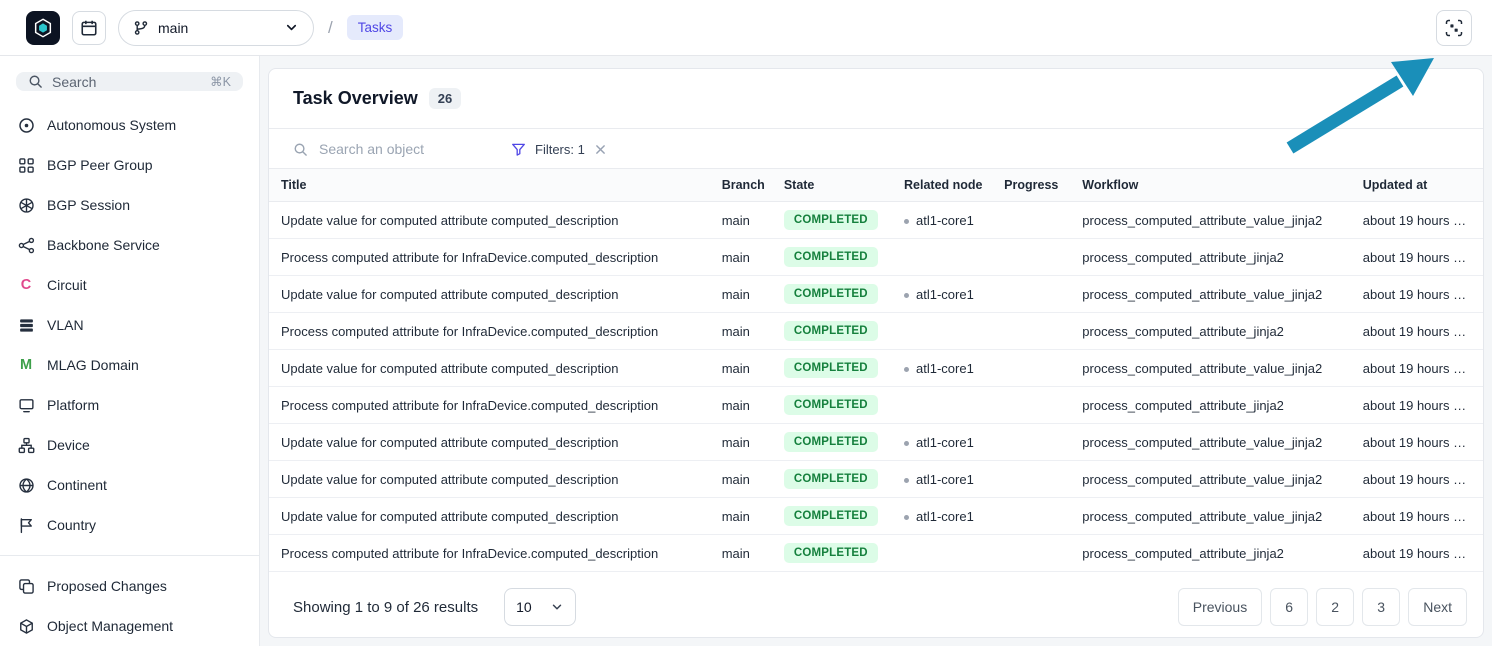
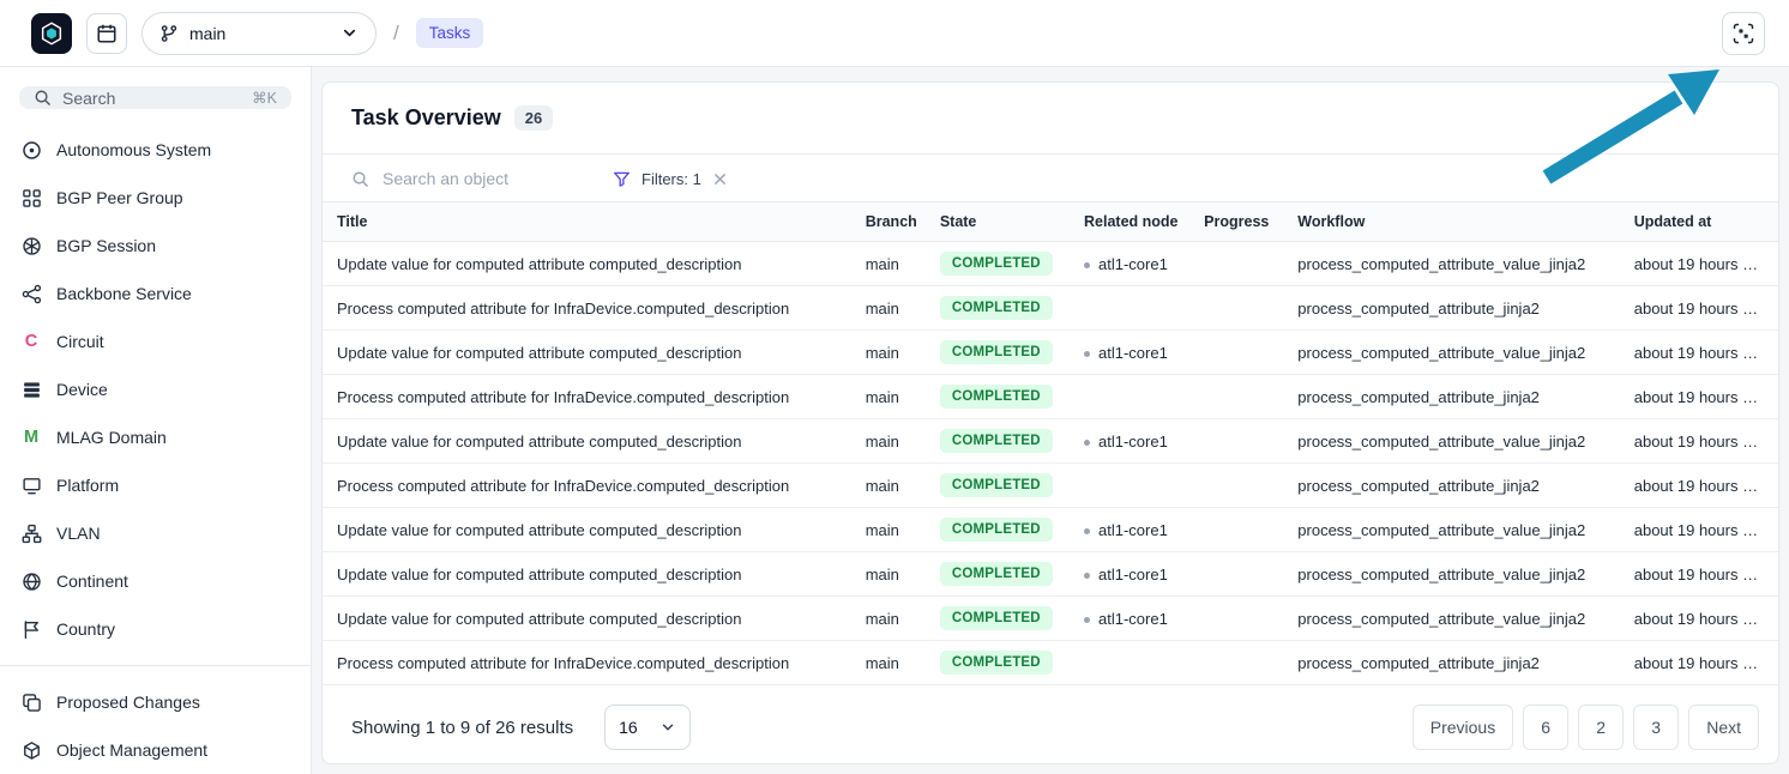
  main
  /
  Tasks
  Search
  ⌘K
  Autonomous System
  BGP Peer Group
  BGP Session
  Backbone Service
  C
  Circuit
- VLAN
+ Device
  M
  MLAG Domain
  Platform
- Device
+ VLAN
  Continent
  Country
  Proposed Changes
  Object Management
  Task Overview
  26
  Search an object
  Filters: 1
  Title	Branch	State	Related node	Progress	Workflow	Updated at
  Update value for computed attribute computed_description	main	COMPLETED	atl1-core1		process_computed_attribute_value_jinja2	about 19 hours ago
  Process computed attribute for InfraDevice.computed_description	main	COMPLETED			process_computed_attribute_jinja2	about 19 hours ago
  Update value for computed attribute computed_description	main	COMPLETED	atl1-core1		process_computed_attribute_value_jinja2	about 19 hours ago
  Process computed attribute for InfraDevice.computed_description	main	COMPLETED			process_computed_attribute_jinja2	about 19 hours ago
  Update value for computed attribute computed_description	main	COMPLETED	atl1-core1		process_computed_attribute_value_jinja2	about 19 hours ago
  Process computed attribute for InfraDevice.computed_description	main	COMPLETED			process_computed_attribute_jinja2	about 19 hours ago
  Update value for computed attribute computed_description	main	COMPLETED	atl1-core1		process_computed_attribute_value_jinja2	about 19 hours ago
  Update value for computed attribute computed_description	main	COMPLETED	atl1-core1		process_computed_attribute_value_jinja2	about 19 hours ago
  Update value for computed attribute computed_description	main	COMPLETED	atl1-core1		process_computed_attribute_value_jinja2	about 19 hours ago
  Process computed attribute for InfraDevice.computed_description	main	COMPLETED			process_computed_attribute_jinja2	about 19 hours ago
  Showing 1 to 9 of 26 results
- 10
+ 16
  Previous
  6
  2
  3
  Next
